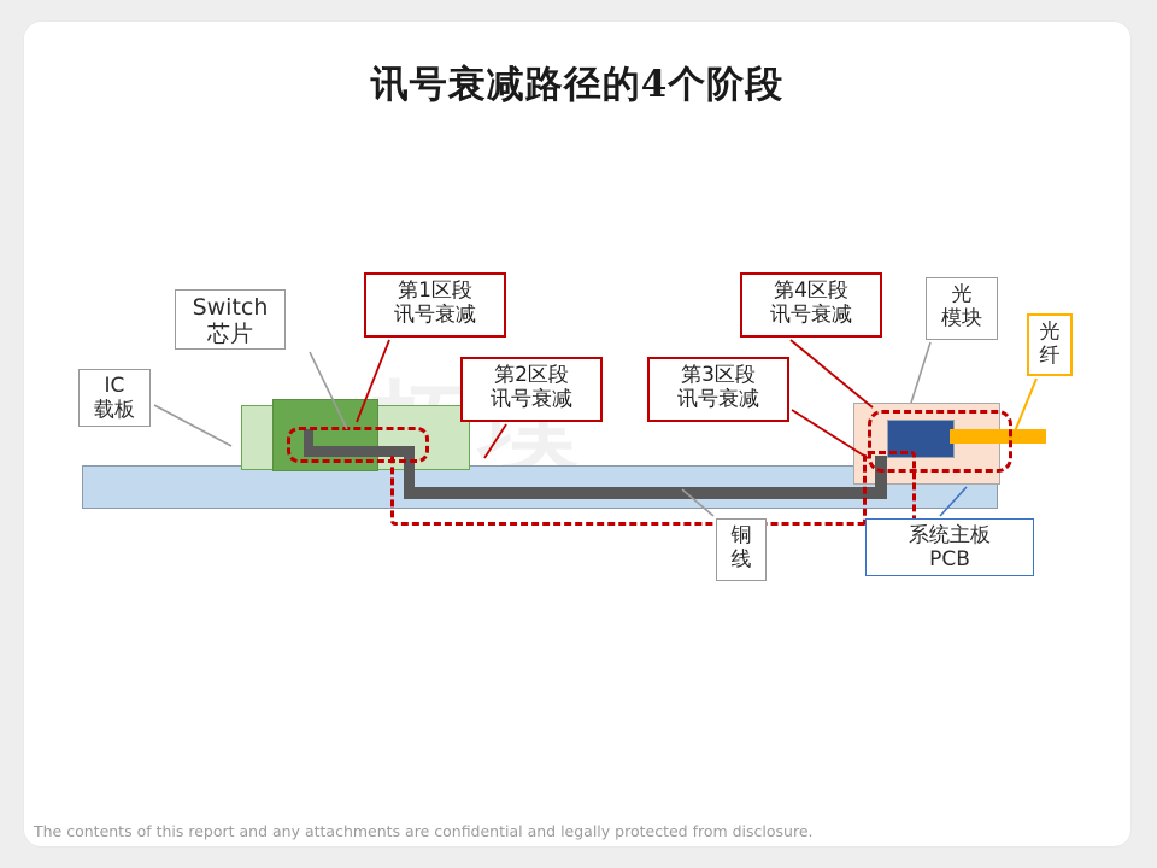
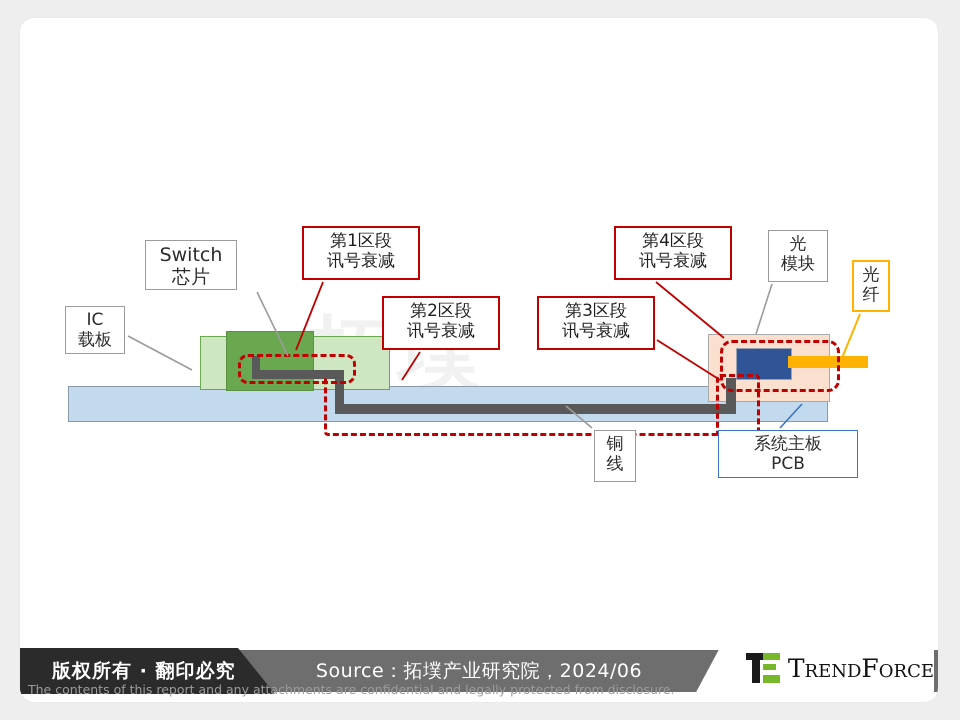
- 讯号衰减路径的4个阶段
  IC
  载板
  Switch
  芯片
  第1区段
  讯号衰减
  第2区段
  讯号衰减
  第3区段
  讯号衰减
  第4区段
  讯号衰减
  光
  模块
  光
  纤
  铜
  线
  系统主板
  PCB
+ Source：拓墣产业研究院，2024/06
+ 版权所有 · 翻印必究
+ TrendForce
  The contents of this report and any attachments are confidential and legally protected from disclosure.
